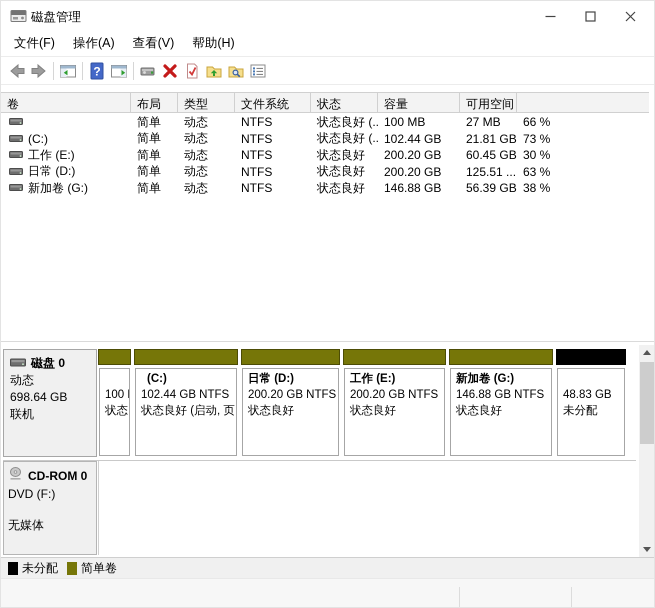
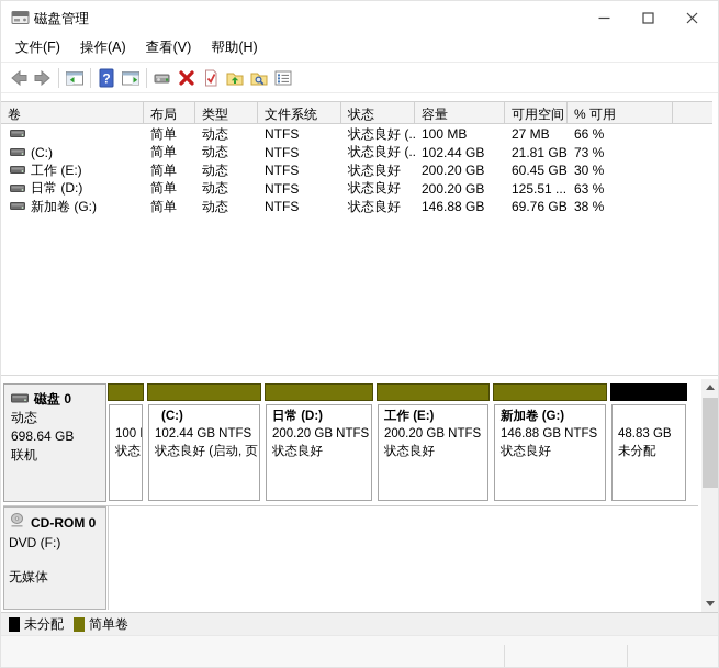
  磁盘管理
  文件(F)
  操作(A)
  查看(V)
  帮助(H)
  ?
  卷
  布局
  类型
  文件系统
  状态
  容量
  可用空间
+ % 可用
  简单
  动态
  NTFS
  状态良好 (..
  100 MB
  27 MB
  66 %
  (C:)
  简单
  动态
  NTFS
  状态良好 (..
  102.44 GB
  21.81 GB
  73 %
  工作 (E:)
  简单
  动态
  NTFS
  状态良好
  200.20 GB
  60.45 GB
  30 %
  日常 (D:)
  简单
  动态
  NTFS
  状态良好
  200.20 GB
  125.51 ...
  63 %
  新加卷 (G:)
  简单
  动态
  NTFS
  状态良好
  146.88 GB
- 56.39 GB
+ 69.76 GB
  38 %
  磁盘 0
  动态
  698.64 GB
  联机
  (C:)
  102.44 GB NTFS
  状态良好 (启动, 页
  日常 (D:)
  200.20 GB NTFS
  状态良好
  工作 (E:)
  200.20 GB NTFS
  状态良好
  新加卷 (G:)
  146.88 GB NTFS
  状态良好
  48.83 GB
  未分配
  CD-ROM 0
  DVD (F:)
  无媒体
  未分配
  简单卷
